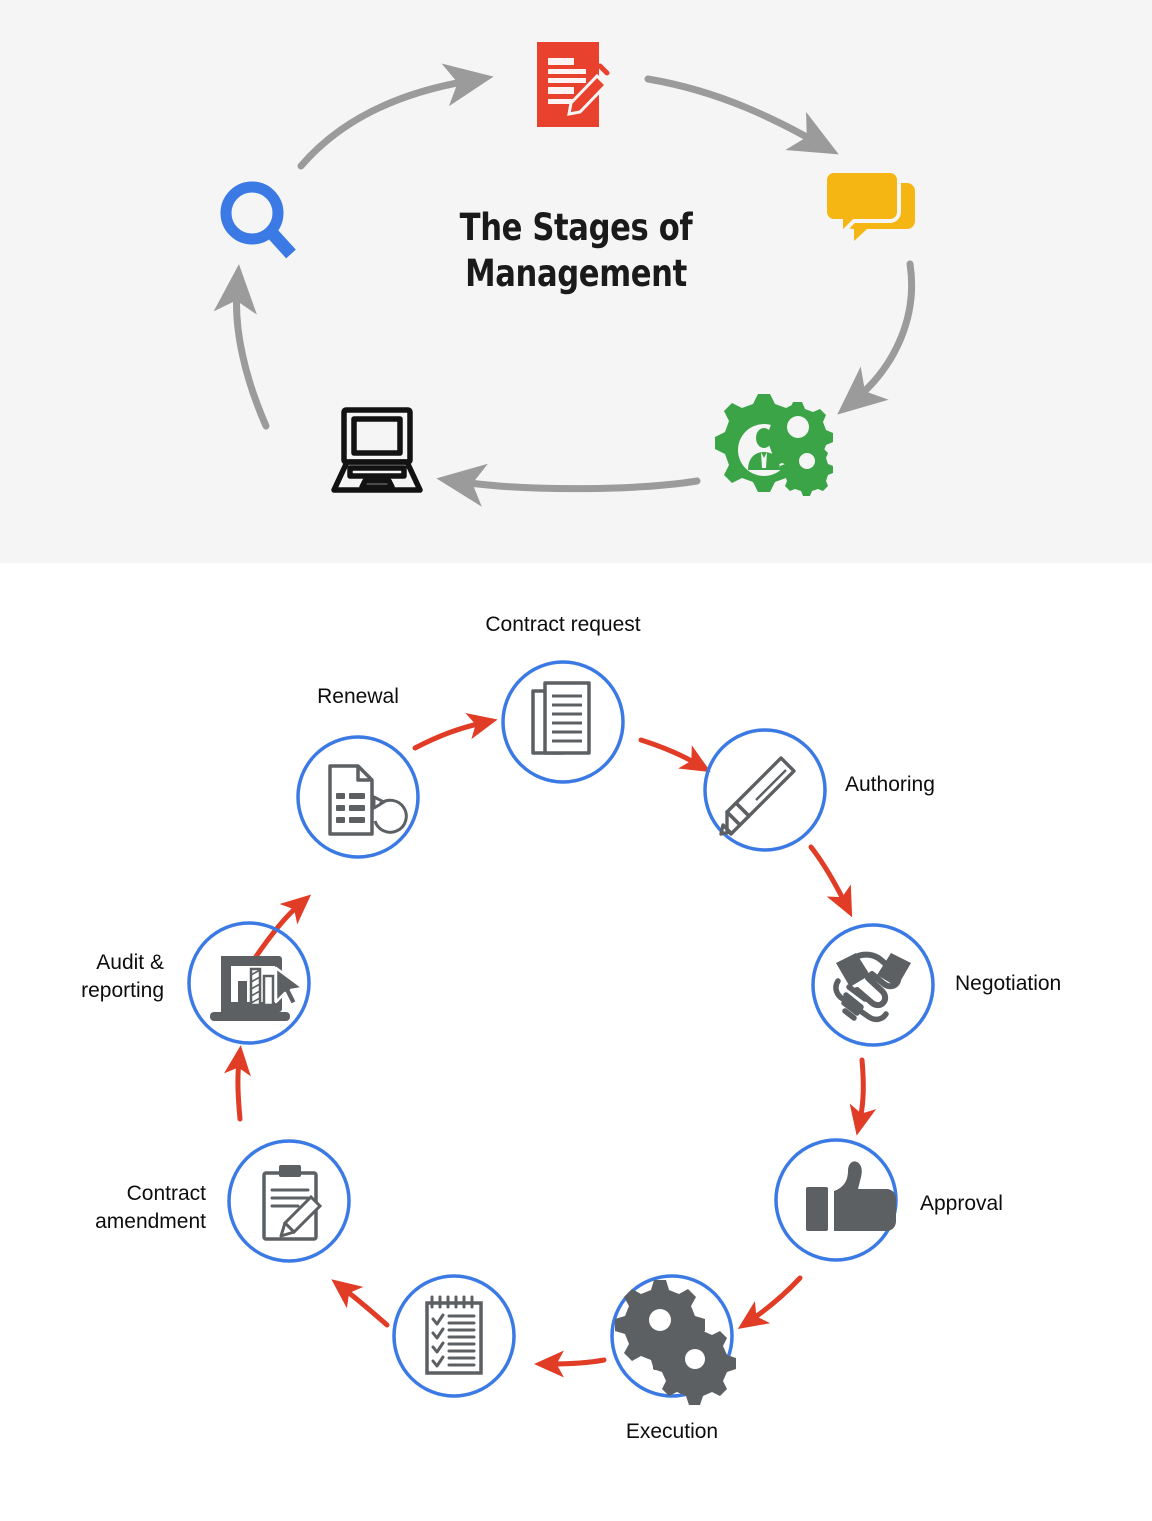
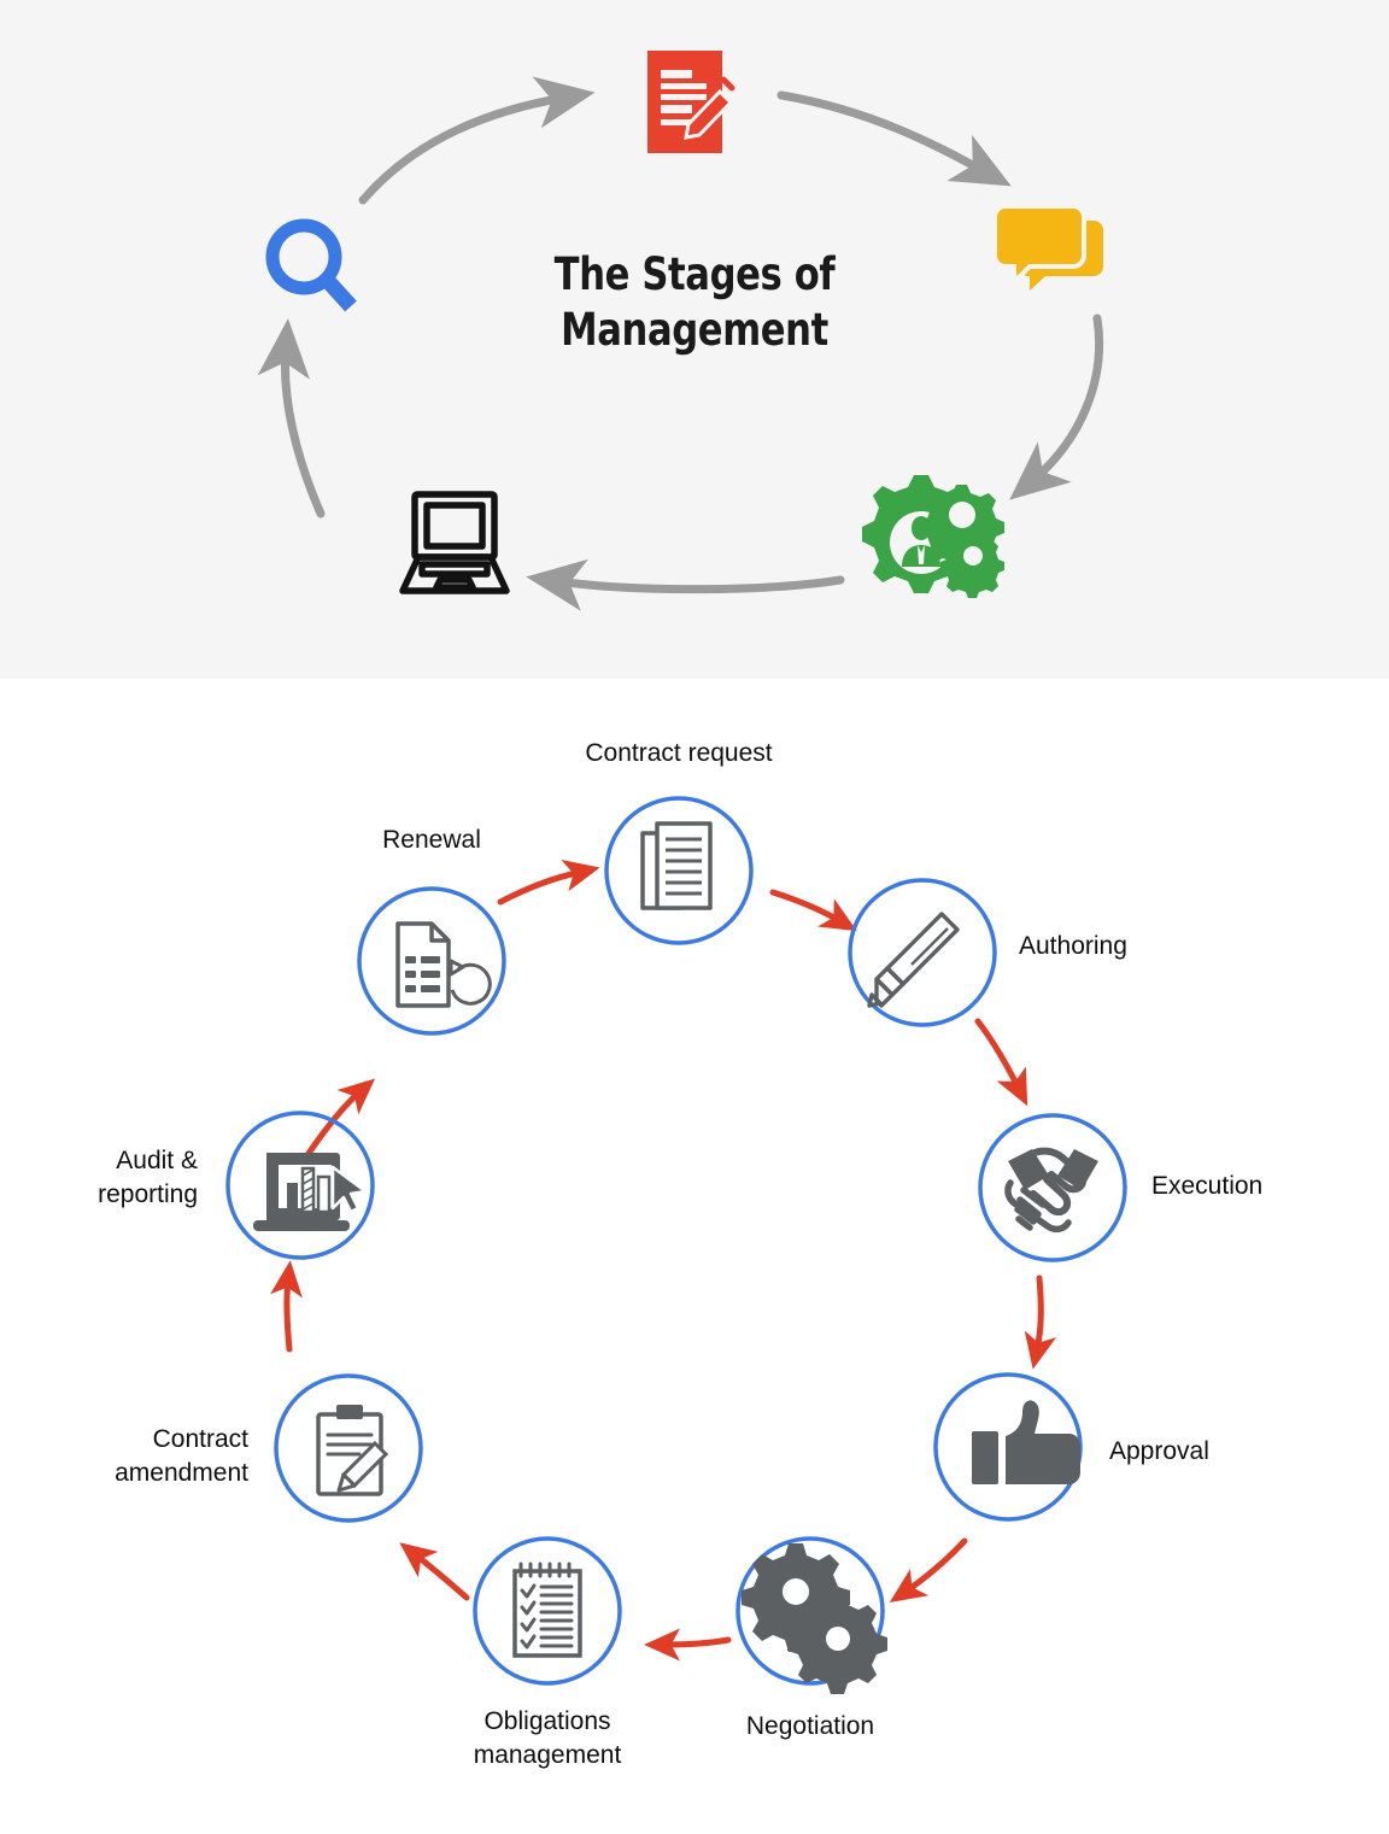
  The Stages of
  Management
  Contract request
  Authoring
- Negotiation
+ Execution
  Approval
- Execution
+ Negotiation
+ Obligations
+ management
  Contract
  amendment
  Audit &
  reporting
  Renewal
